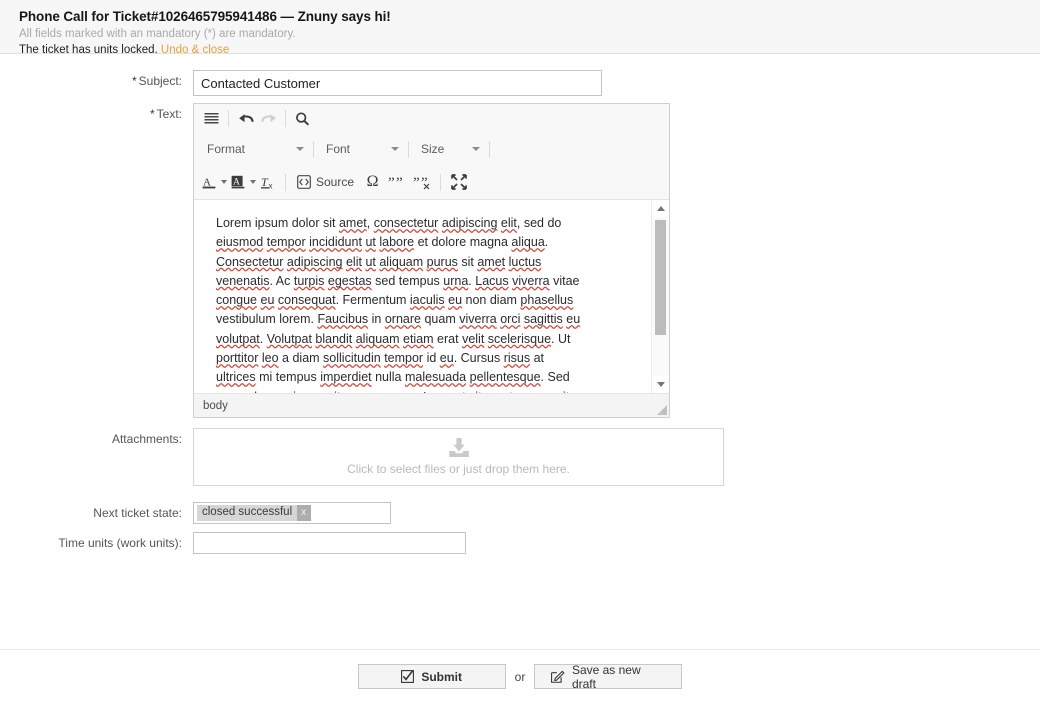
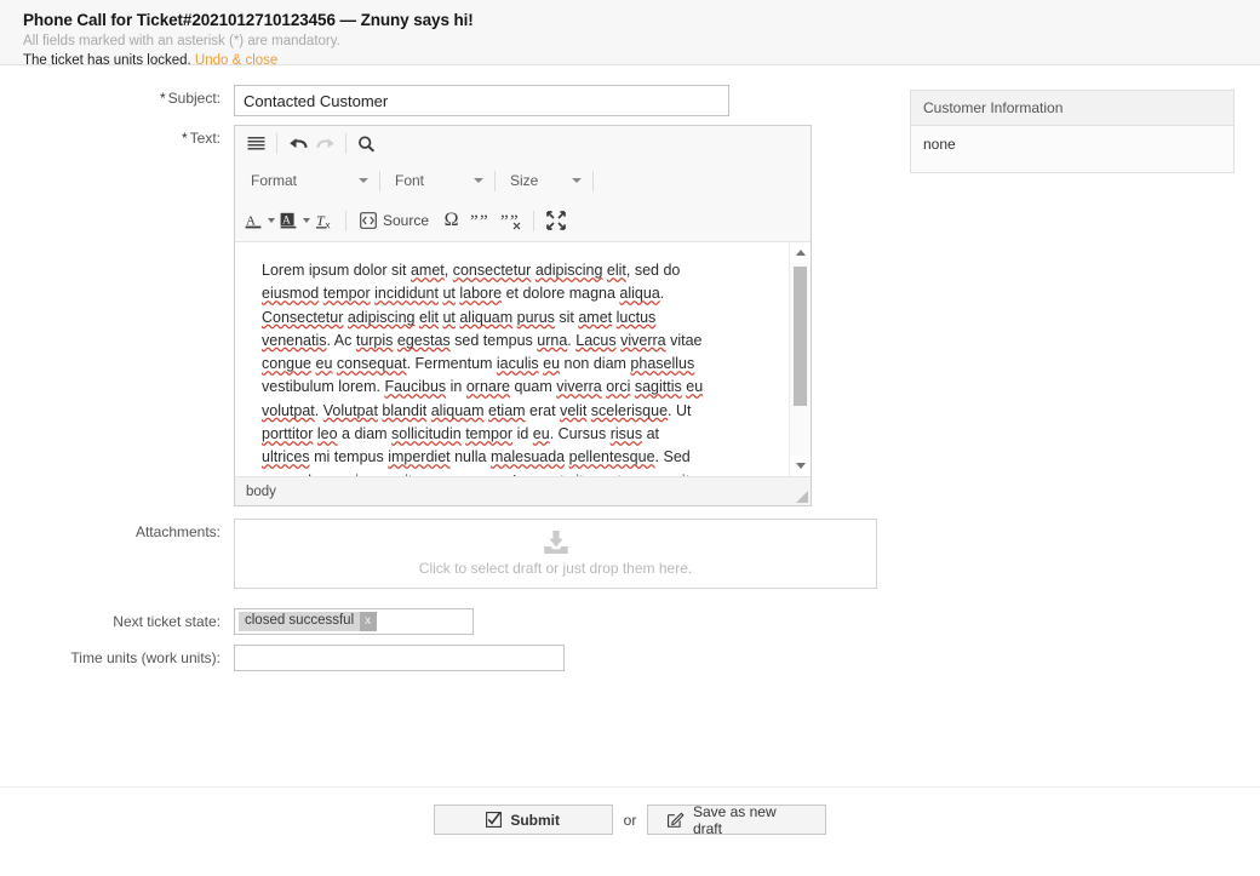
- Phone Call for Ticket#1026465795941486 — Znuny says hi!
+ Phone Call for Ticket#2021012710123456 — Znuny says hi!
- All fields marked with an mandatory (*) are mandatory.
+ All fields marked with an asterisk (*) are mandatory.
  The ticket has units locked. Undo & close
  * Subject:
  Contacted Customer
  * Text:
  Format
  Font
  Size
  A
  A
  T
  x
  Source
  Ω
  ”
  ”
  ”
  ”
  Lorem ipsum dolor sit amet, consectetur adipiscing elit, sed do eiusmod tempor incididunt ut labore et dolore magna aliqua. Consectetur adipiscing elit ut aliquam purus sit amet luctus venenatis. Ac turpis egestas sed tempus urna. Lacus viverra vitae congue eu consequat. Fermentum iaculis eu non diam phasellus vestibulum lorem. Faucibus in ornare quam viverra orci sagittis eu volutpat. Volutpat blandit aliquam etiam erat velit scelerisque. Ut porttitor leo a diam sollicitudin tempor id eu. Cursus risus at ultrices mi tempus imperdiet nulla malesuada pellentesque. Sed
  body
  Attachments:
- Click to select files or just drop them here.
+ Click to select draft or just drop them here.
  Next ticket state:
  closed successful
  x
  Time units (work units):
+ Customer Information
+ none
  Submit
  or
  Save as new draft
